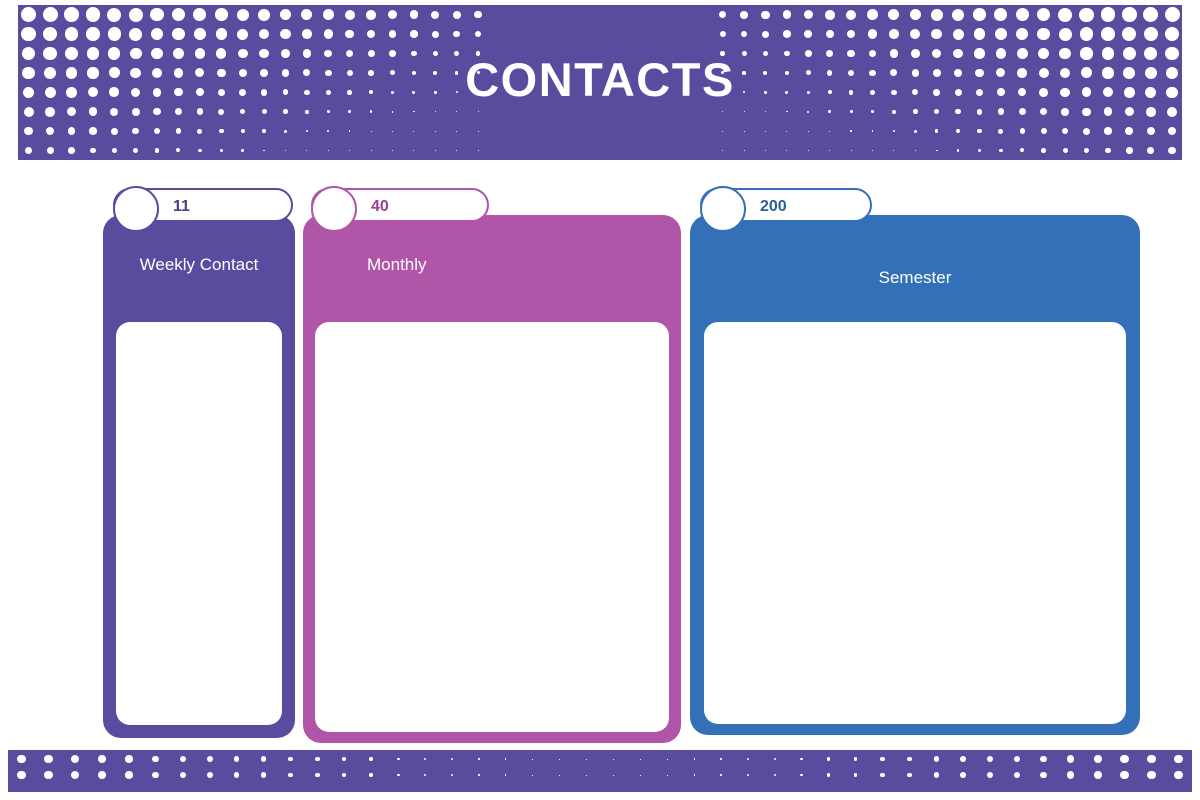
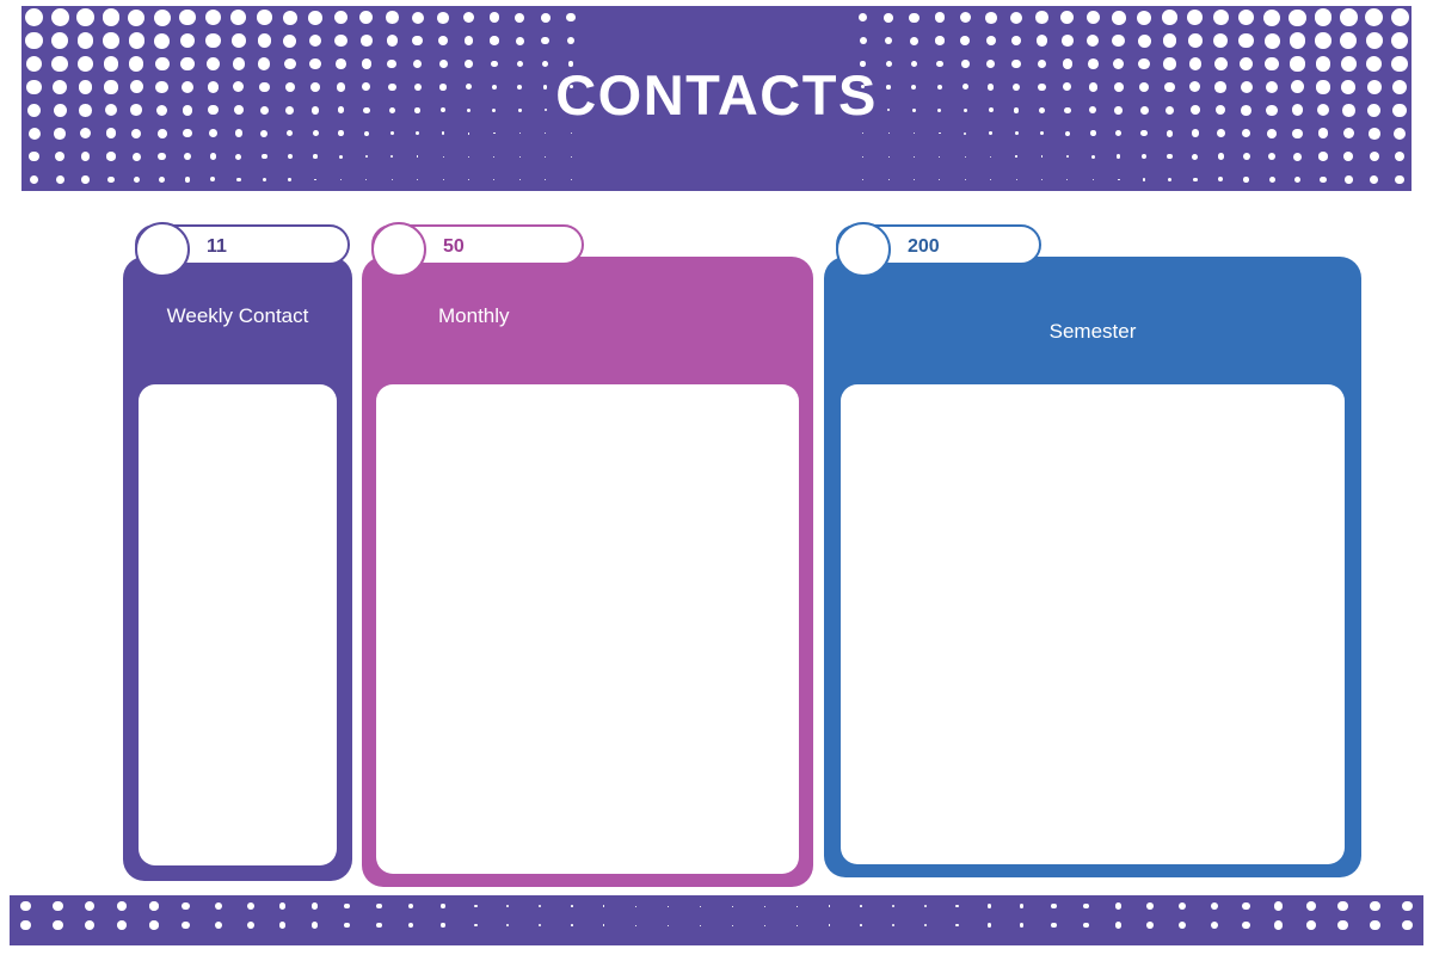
  CONTACTS
  Weekly Contact
  11
  Monthly
- 40
+ 50
  Semester
  200
